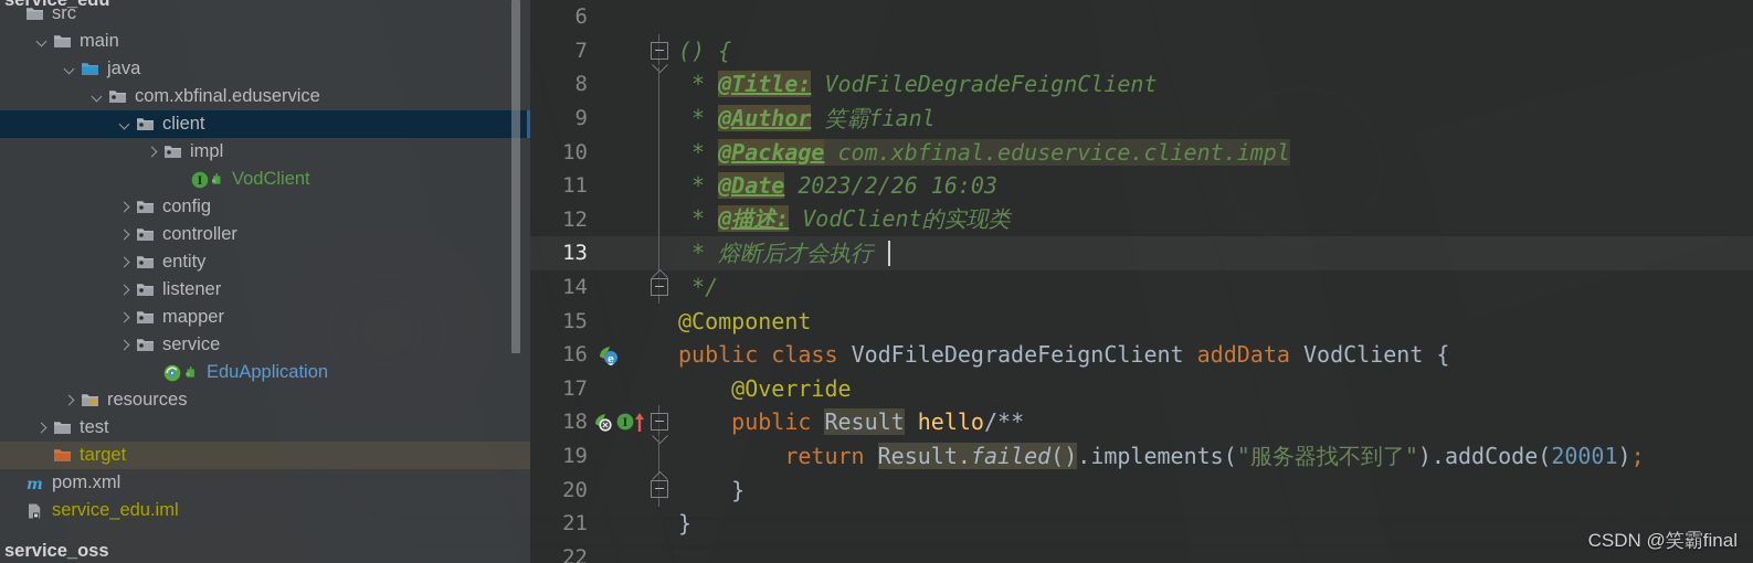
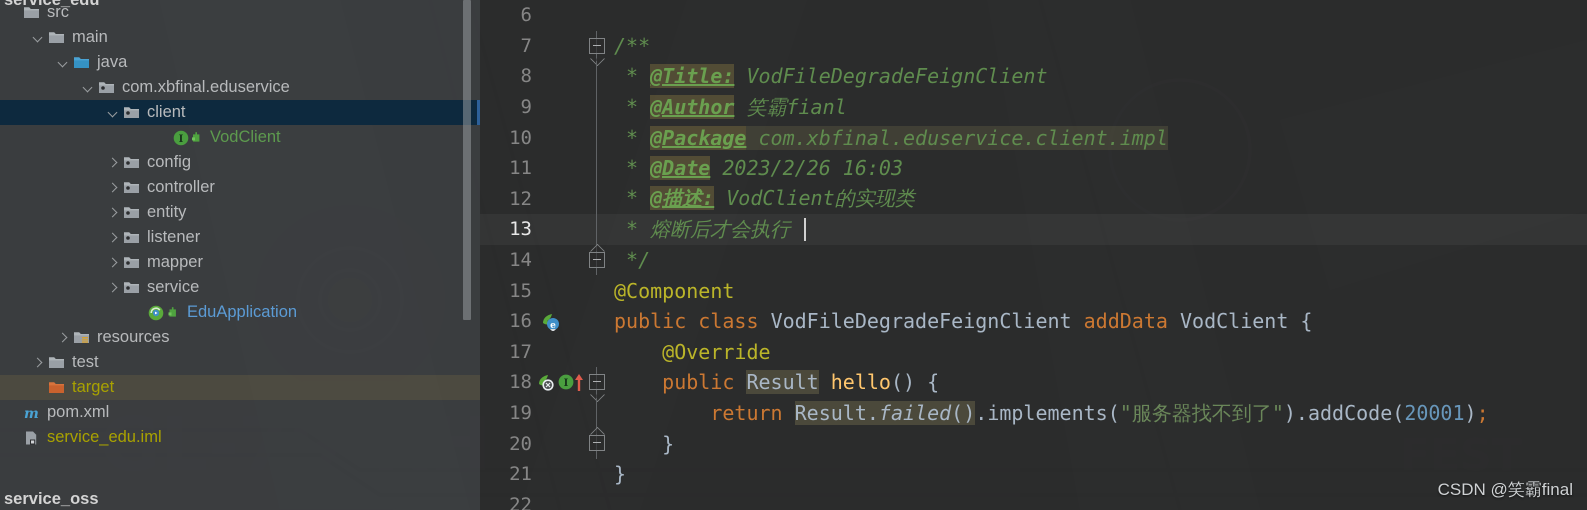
  GL-79-RH
  FEST
  service_edu
  src
  main
  java
  com.xbfinal.eduservice
  client
- impl
  I
  VodClient
  config
  controller
  entity
  listener
  mapper
  service
  EduApplication
  resources
  test
  target
  m
  pom.xml
  service_edu.iml
  service_oss
  6
  7
- () {
+ /**
  8
  * @Title: VodFileDegradeFeignClient
  9
  * @Author 笑霸fianl
  10
  * @Package com.xbfinal.eduservice.client.impl
  11
  * @Date 2023/2/26 16:03
  12
  * @描述: VodClient的实现类
  13
  * 熔断后才会执行
  14
  */
  15
  @Component
  16
  e
  public class VodFileDegradeFeignClient addData VodClient {
  17
  @Override
  18
  I
- public Result hello/**
+ public Result hello() {
  19
  return Result.failed().implements("服务器找不到了").addCode(20001);
  20
  }
  21
  }
  22
  CSDN @笑霸final
